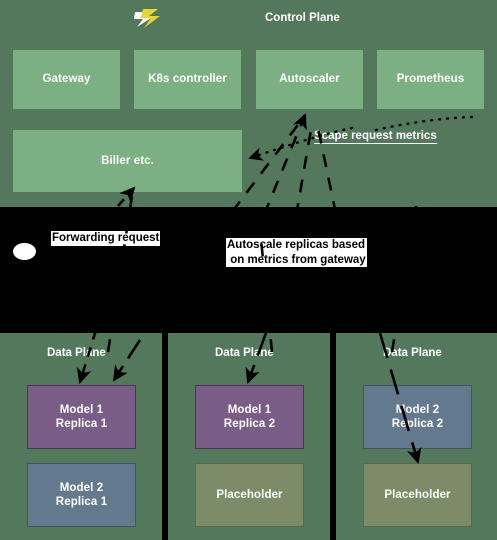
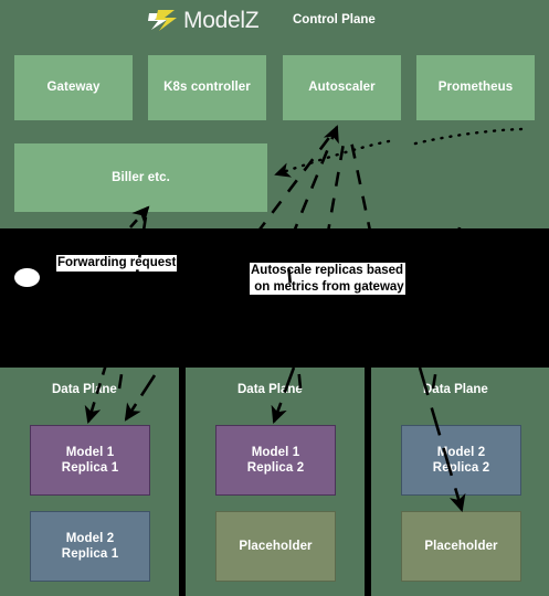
+ ModelZ
  Control Plane
  Gateway
  K8s controller
  Autoscaler
  Prometheus
  Biller etc.
- Scape request metrics
  Forwarding request
  Autosale replicas based
  on metrics from gateway
  Data Plne
  Model 1
  Replica 1
  Model 2
  Replica 1
  Data Plane
  Model 1
  Replica 2
  Placeholder
  ata Plane
  Model 2
  Replica 2
  Placeholder
